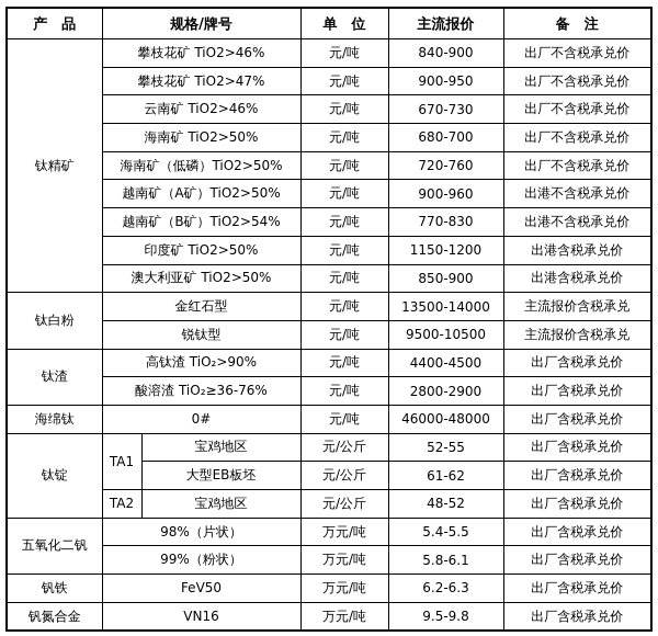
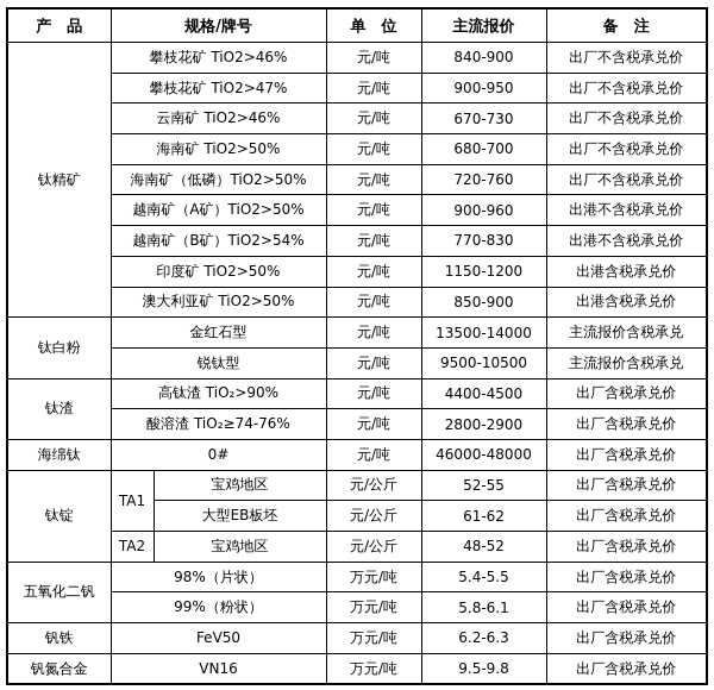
  产 品	规格/牌号	单 位	主流报价	备 注
  钛精矿	攀枝花矿 TiO2>46%	元/吨	840-900	出厂不含税承兑价
  攀枝花矿 TiO2>47%	元/吨	900-950	出厂不含税承兑价
  云南矿 TiO2>46%	元/吨	670-730	出厂不含税承兑价
  海南矿 TiO2>50%	元/吨	680-700	出厂不含税承兑价
  海南矿（低磷）TiO2>50%	元/吨	720-760	出厂不含税承兑价
  越南矿（A矿）TiO2>50%	元/吨	900-960	出港不含税承兑价
  越南矿（B矿）TiO2>54%	元/吨	770-830	出港不含税承兑价
  印度矿 TiO2>50%	元/吨	1150-1200	出港含税承兑价
  澳大利亚矿 TiO2>50%	元/吨	850-900	出港含税承兑价
  钛白粉	金红石型	元/吨	13500-14000	主流报价含税承兑
  锐钛型	元/吨	9500-10500	主流报价含税承兑
  钛渣	高钛渣 TiO₂>90%	元/吨	4400-4500	出厂含税承兑价
- 酸溶渣 TiO₂≥36-76%	元/吨	2800-2900	出厂含税承兑价
+ 酸溶渣 TiO₂≥74-76%	元/吨	2800-2900	出厂含税承兑价
  海绵钛	0#	元/吨	46000-48000	出厂含税承兑价
  钛锭	TA1	宝鸡地区	元/公斤	52-55	出厂含税承兑价
  大型EB板坯	元/公斤	61-62	出厂含税承兑价
  TA2	宝鸡地区	元/公斤	48-52	出厂含税承兑价
  五氧化二钒	98%（片状）	万元/吨	5.4-5.5	出厂含税承兑价
  99%（粉状）	万元/吨	5.8-6.1	出厂含税承兑价
  钒铁	FeV50	万元/吨	6.2-6.3	出厂含税承兑价
  钒氮合金	VN16	万元/吨	9.5-9.8	出厂含税承兑价
